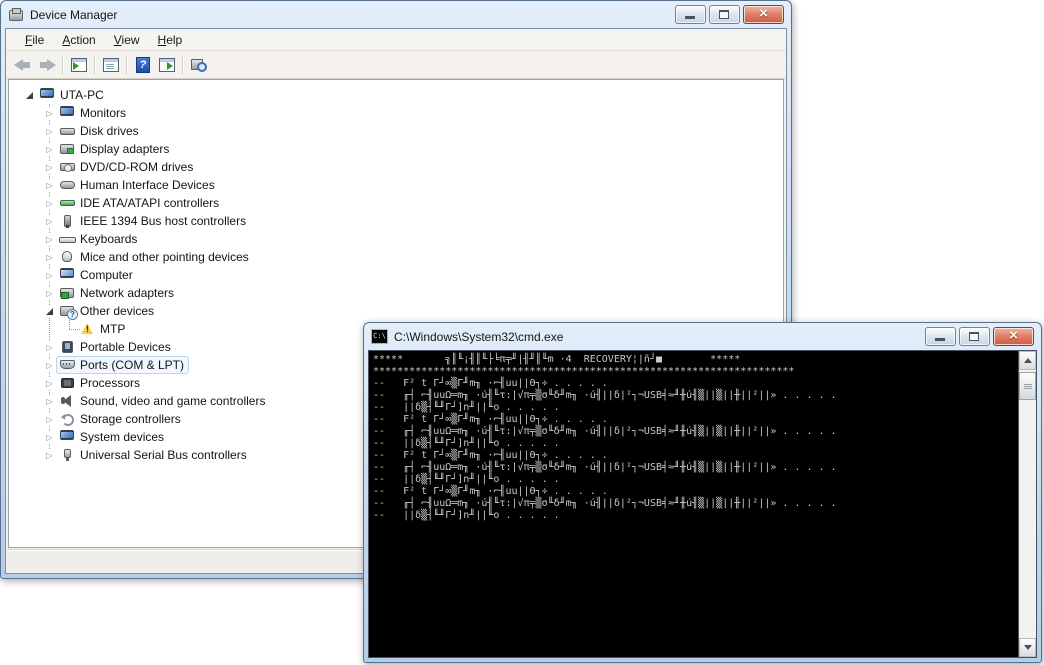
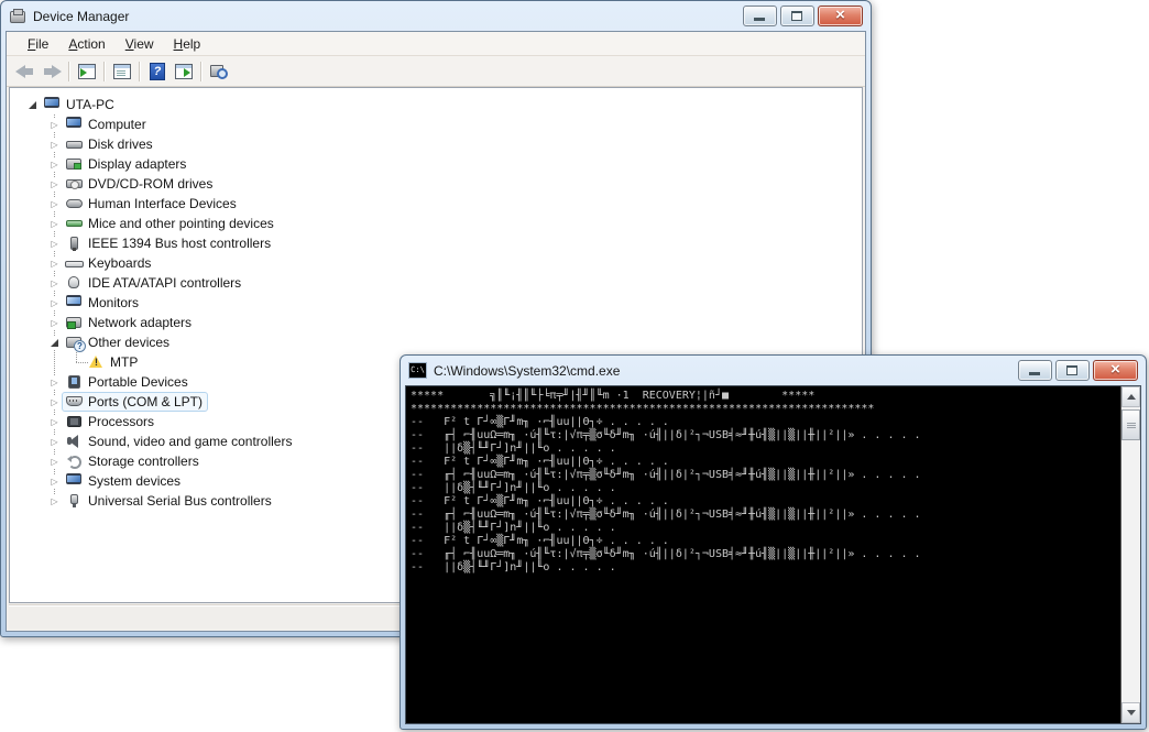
  Device Manager
  File
  Action
  View
  Help
  UTA-PC
- Monitors
+ Computer
  Disk drives
  Display adapters
  DVD/CD-ROM drives
  Human Interface Devices
- IDE ATA/ATAPI controllers
+ Mice and other pointing devices
  IEEE 1394 Bus host controllers
  Keyboards
- Mice and other pointing devices
+ IDE ATA/ATAPI controllers
- Computer
+ Monitors
  Network adapters
  Other devices
  MTP
  Portable Devices
  Ports (COM & LPT)
  Processors
  Sound, video and game controllers
  Storage controllers
  System devices
  Universal Serial Bus controllers
  C:\
  C:\Windows\System32\cmd.exe
- ***** ╗║╙¡╢║╙├╘π╤╜|╢╜║╙m ·4 RECOVERY¦|ñ┘■ *****
+ ***** ╗║╙¡╢║╙├╘π╤╜|╢╜║╙m ·1 RECOVERY¦|ñ┘■ *****
  **********************************************************************
  -- F² t Γ┘∞▒Γ╜m╖ ·⌐╢uu||Θ┐÷ . . . . .
  -- ╓┤ ⌐╢uuΩ═m╖ ·ú╢╙τ:|√π╤▒σ╙δ╜m╖ ·ú╢||δ|²┐¬USB╡≈╜╫ú╢▒||▒||╫||²||» . . . . .
  -- ||δ▒┤╙╜Γ┘]n╜||╙o . . . . .
  -- F² t Γ┘∞▒Γ╜m╖ ·⌐╢uu||Θ┐÷ . . . . .
  -- ╓┤ ⌐╢uuΩ═m╖ ·ú╢╙τ:|√π╤▒σ╙δ╜m╖ ·ú╢||δ|²┐¬USB╡≈╜╫ú╢▒||▒||╫||²||» . . . . .
  -- ||δ▒┤╙╜Γ┘]n╜||╙o . . . . .
  -- F² t Γ┘∞▒Γ╜m╖ ·⌐╢uu||Θ┐÷ . . . . .
  -- ╓┤ ⌐╢uuΩ═m╖ ·ú╢╙τ:|√π╤▒σ╙δ╜m╖ ·ú╢||δ|²┐¬USB╡≈╜╫ú╢▒||▒||╫||²||» . . . . .
  -- ||δ▒┤╙╜Γ┘]n╜||╙o . . . . .
  -- F² t Γ┘∞▒Γ╜m╖ ·⌐╢uu||Θ┐÷ . . . . .
  -- ╓┤ ⌐╢uuΩ═m╖ ·ú╢╙τ:|√π╤▒σ╙δ╜m╖ ·ú╢||δ|²┐¬USB╡≈╜╫ú╢▒||▒||╫||²||» . . . . .
  -- ||δ▒┤╙╜Γ┘]n╜||╙o . . . . .
